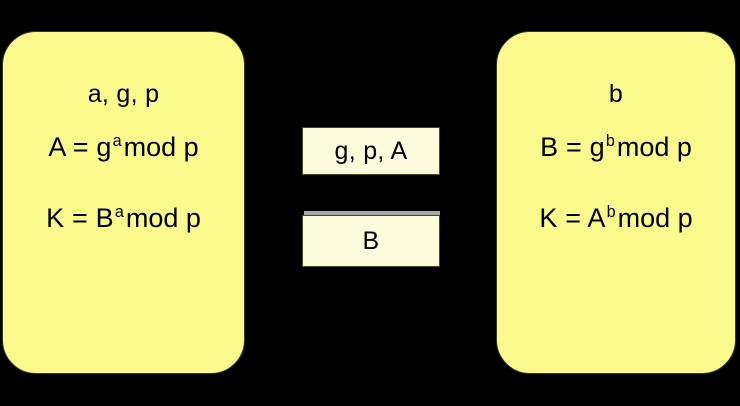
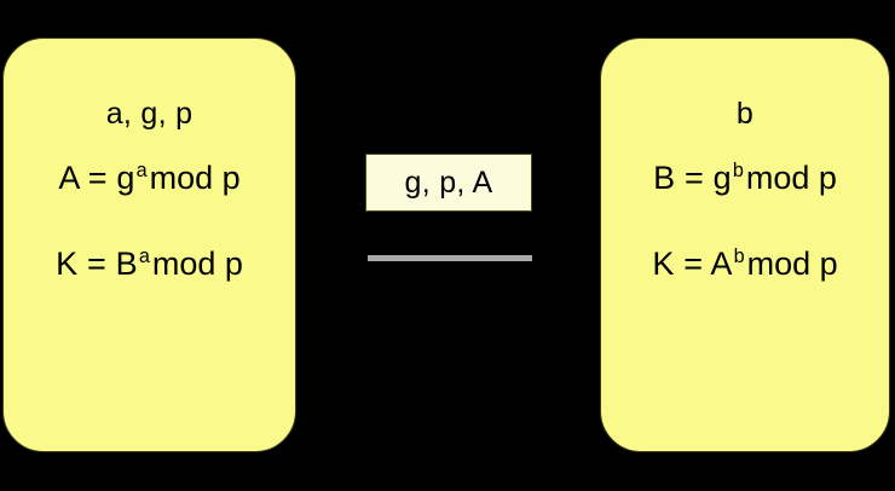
  a, g, p
  A = gamod p
  K = Bamod p
  g, p, A
- B
  b
  B = gbmod p
  K = Abmod p
